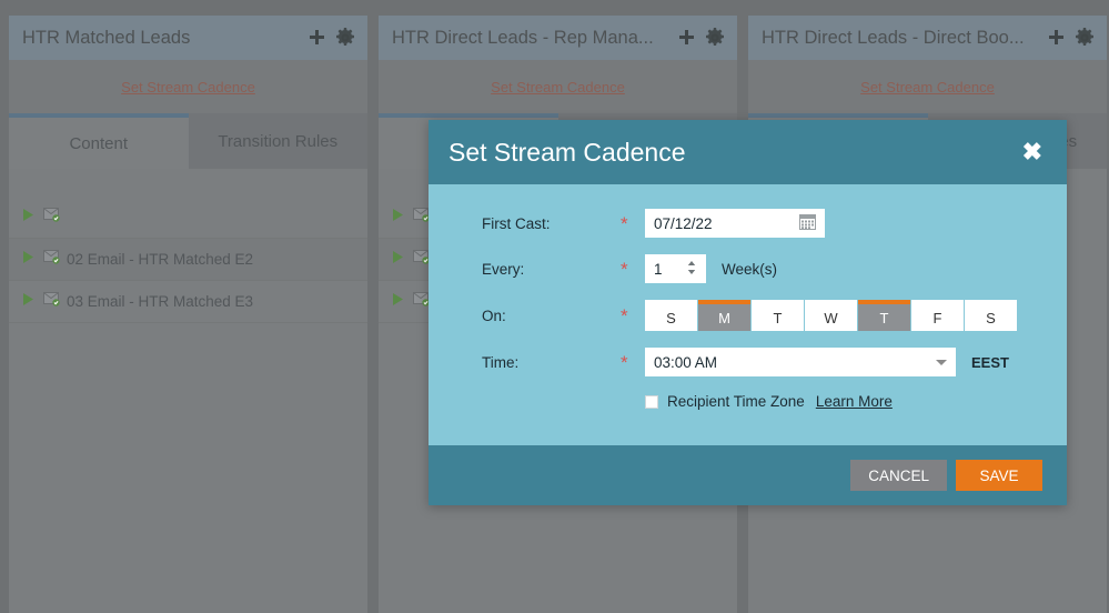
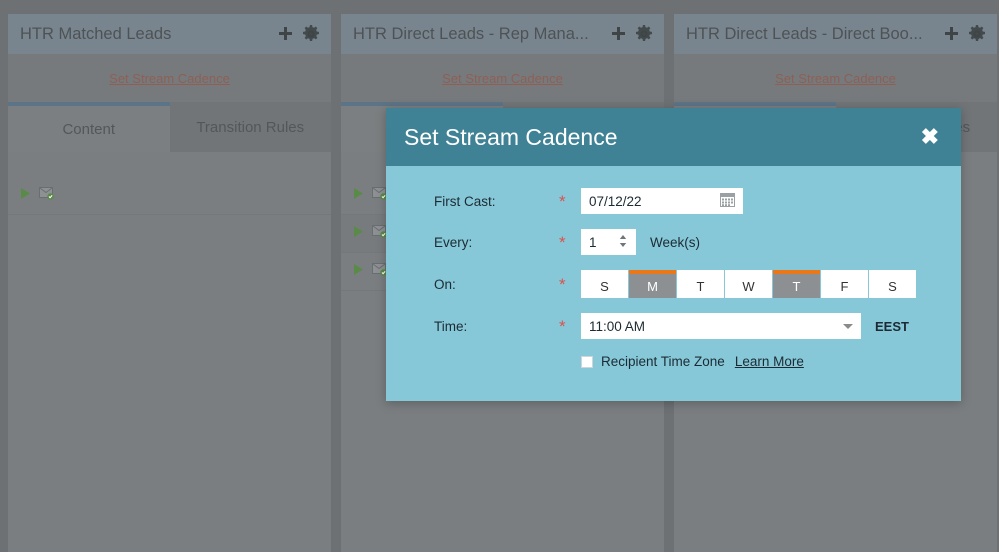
  HTR Matched Leads
  Set Stream Cadence
  Content
  Transition Rules
- 02 Email - HTR Matched E2
- 03 Email - HTR Matched E3
  HTR Direct Leads - Rep Mana...
  Set Stream Cadence
  HTR Direct Leads - Direct Boo...
  Set Stream Cadence
  Set Stream Cadence
  ✖
  First Cast:
  *
  07/12/22
  Every:
  *
  1
  Week(s)
  On:
  *
  S
  M
  T
  W
  T
  F
  S
  Time:
  *
- 03:00 AM
+ 11:00 AM
  EEST
  Recipient Time Zone
  Learn More
- CANCEL
- SAVE
